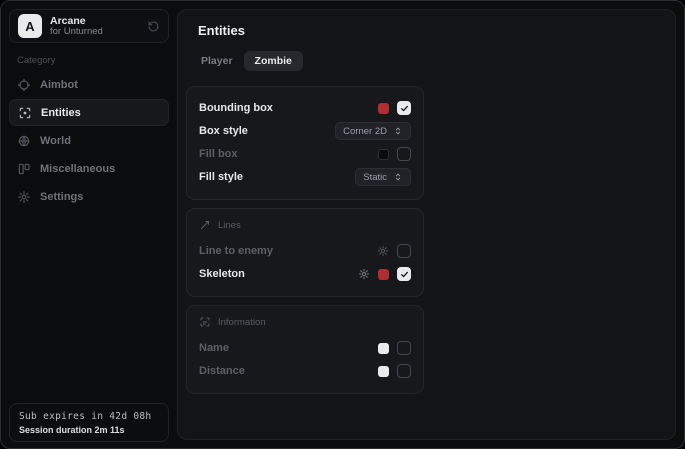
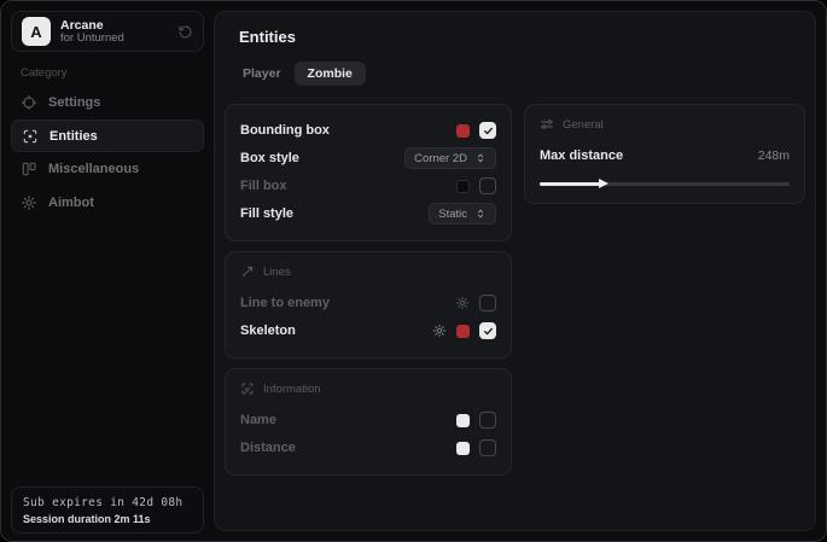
  A
  Arcane
  for Unturned
  Category
- Aimbot
+ Settings
  Entities
- World
  Miscellaneous
- Settings
+ Aimbot
  Sub expires in 42d 08h
  Session duration 2m 11s
  Entities
  Player
  Zombie
  Bounding box
  Box style
  Corner 2D
  Fill box
  Fill style
  Static
  Lines
  Line to enemy
  Skeleton
  Information
  Name
  Distance
+ General
+ Max distance
+ 248m
